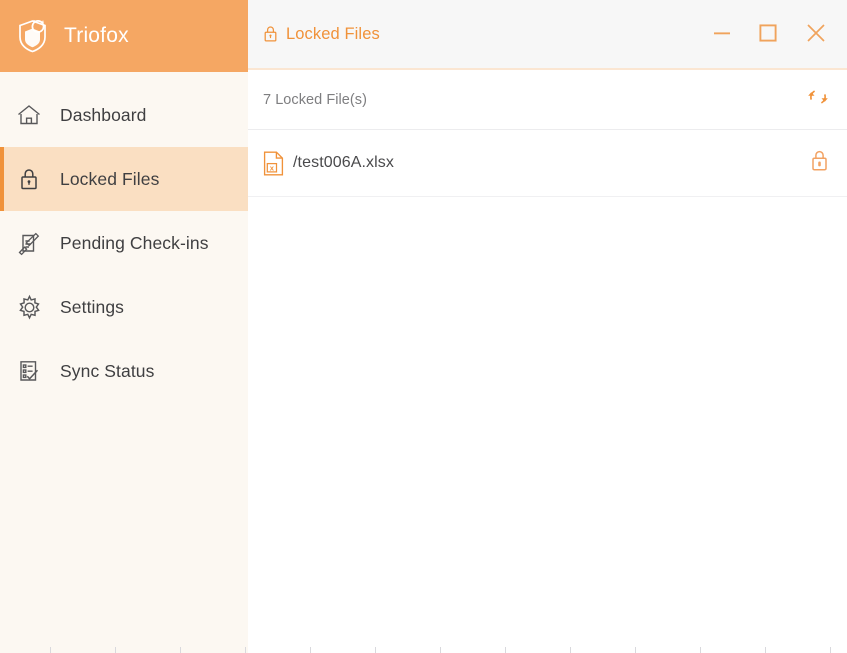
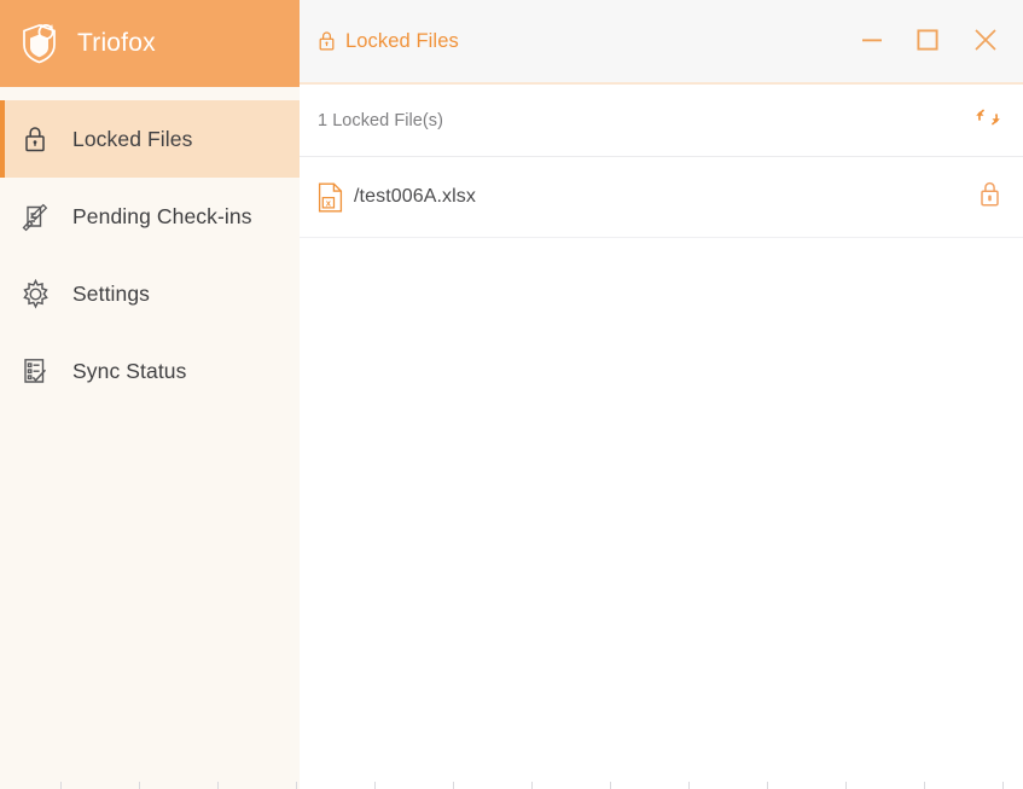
  Triofox
- Dashboard
  Locked Files
  Pending Check-ins
  Settings
  Sync Status
  Locked Files
- 7 Locked File(s)
+ 1 Locked File(s)
  x
  /test006A.xlsx
